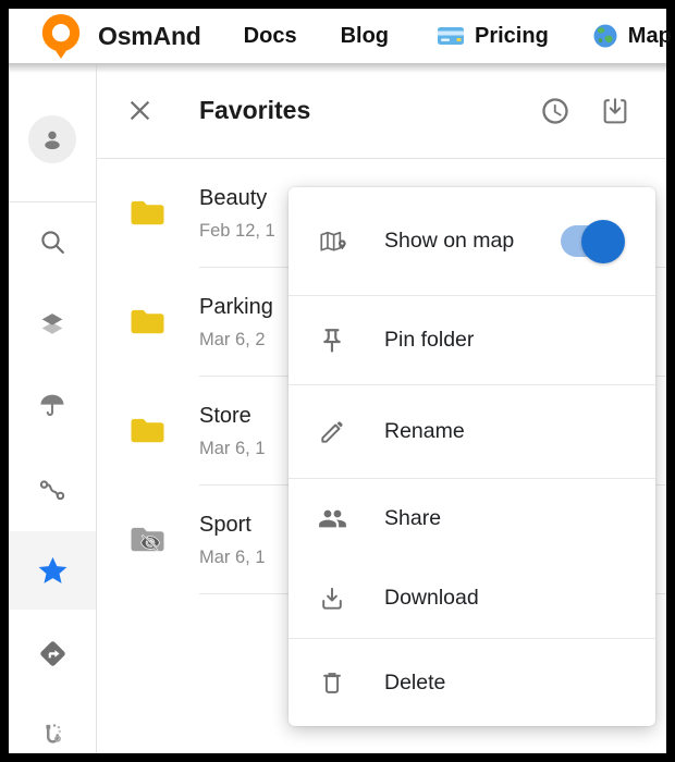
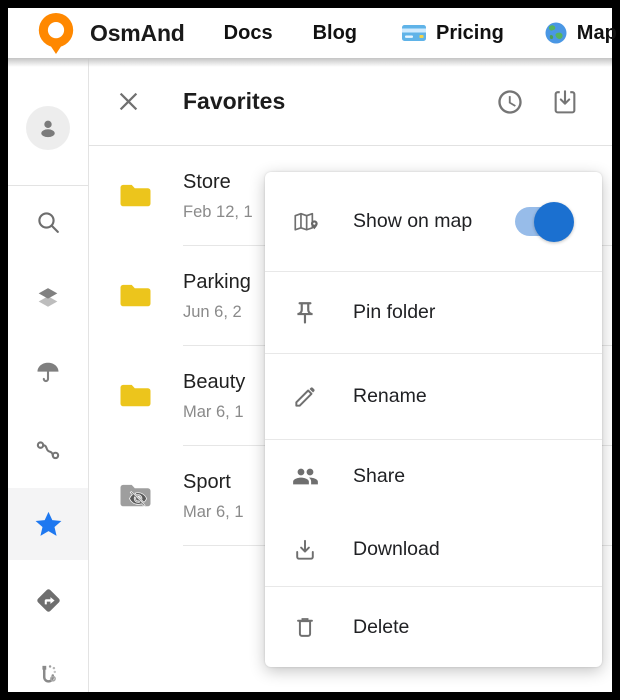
  OsmAnd
  Docs
  Blog
  Pricing
  Map
  Favorites
- Beauty
+ Store
  Feb 12, 1
  Parking
- Mar 6, 2
+ Jun 6, 2
- Store
+ Beauty
  Mar 6, 1
  Sport
  Mar 6, 1
  Show on map
  Pin folder
  Rename
  Share
  Download
  Delete
